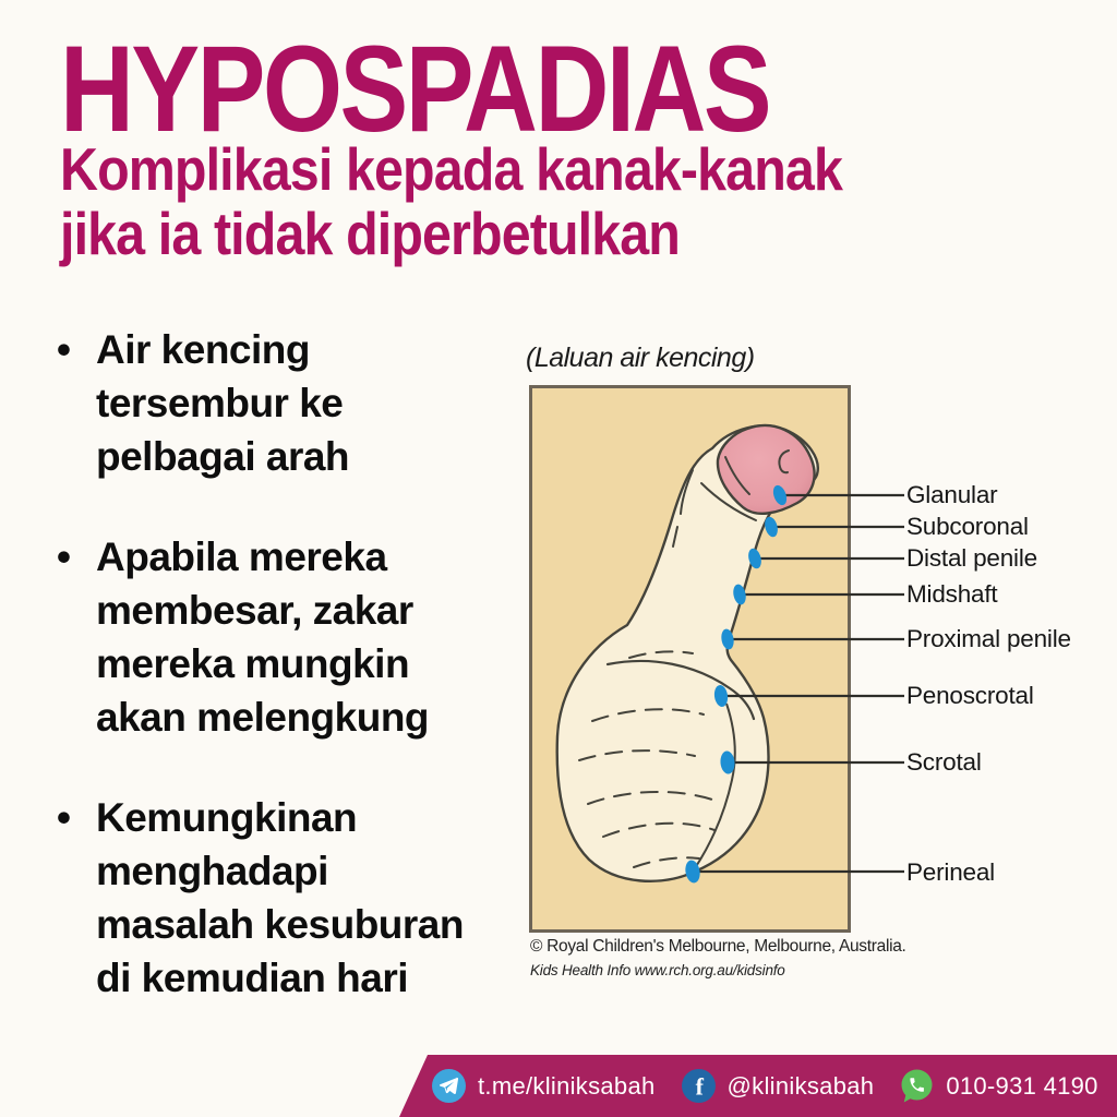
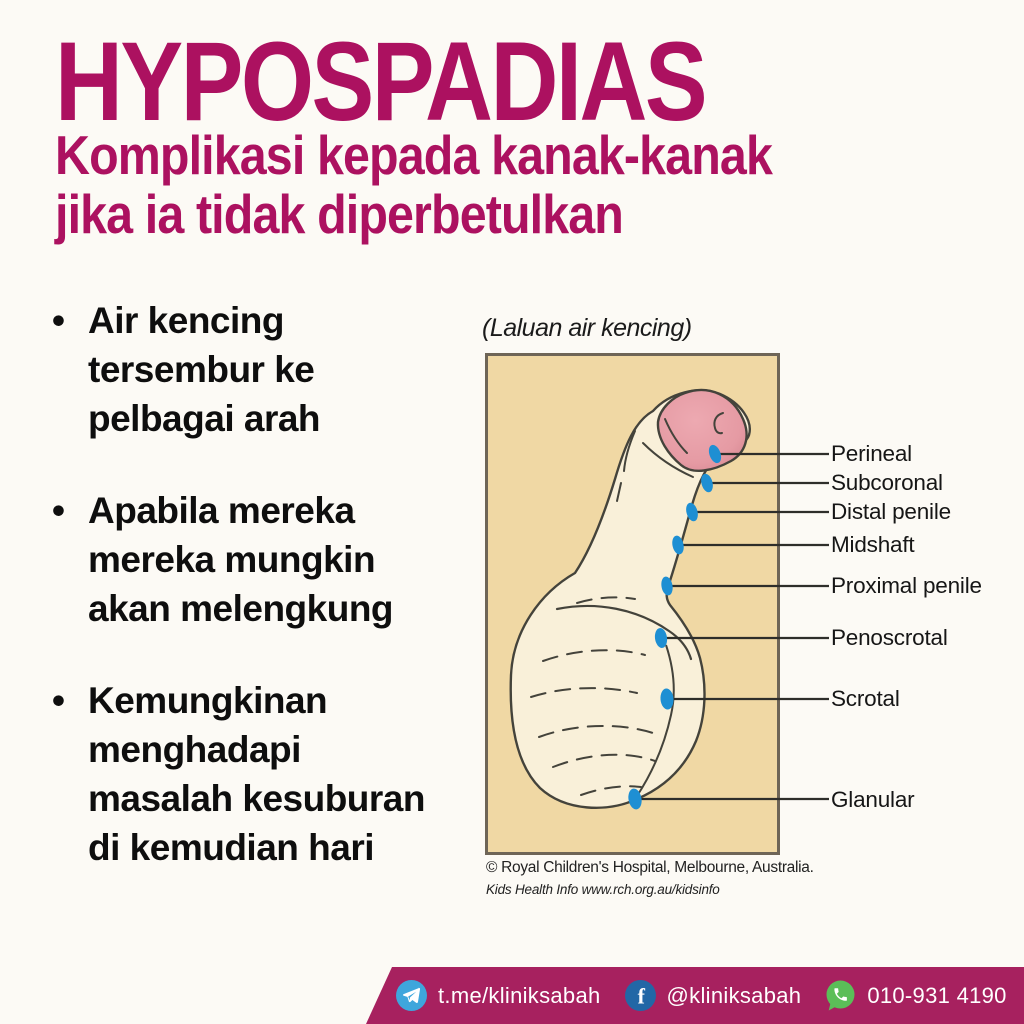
  HYPOSPADIAS
  Komplikasi kepada kanak-kanak
  jika ia tidak diperbetulkan
  •
  Air kencing
  tersembur ke
  pelbagai arah
  •
  Apabila mereka
- membesar, zakar
  mereka mungkin
  akan melengkung
  •
  Kemungkinan
  menghadapi
  masalah kesuburan
  di kemudian hari
  (Laluan air kencing)
- Glanular
+ Perineal
  Subcoronal
  Distal penile
  Midshaft
  Proximal penile
  Penoscrotal
  Scrotal
- Perineal
+ Glanular
- © Royal Children's Melbourne, Melbourne, Australia.
+ © Royal Children's Hospital, Melbourne, Australia.
  Kids Health Info www.rch.org.au/kidsinfo
  t.me/kliniksabah
  f
  @kliniksabah
  010-931 4190
